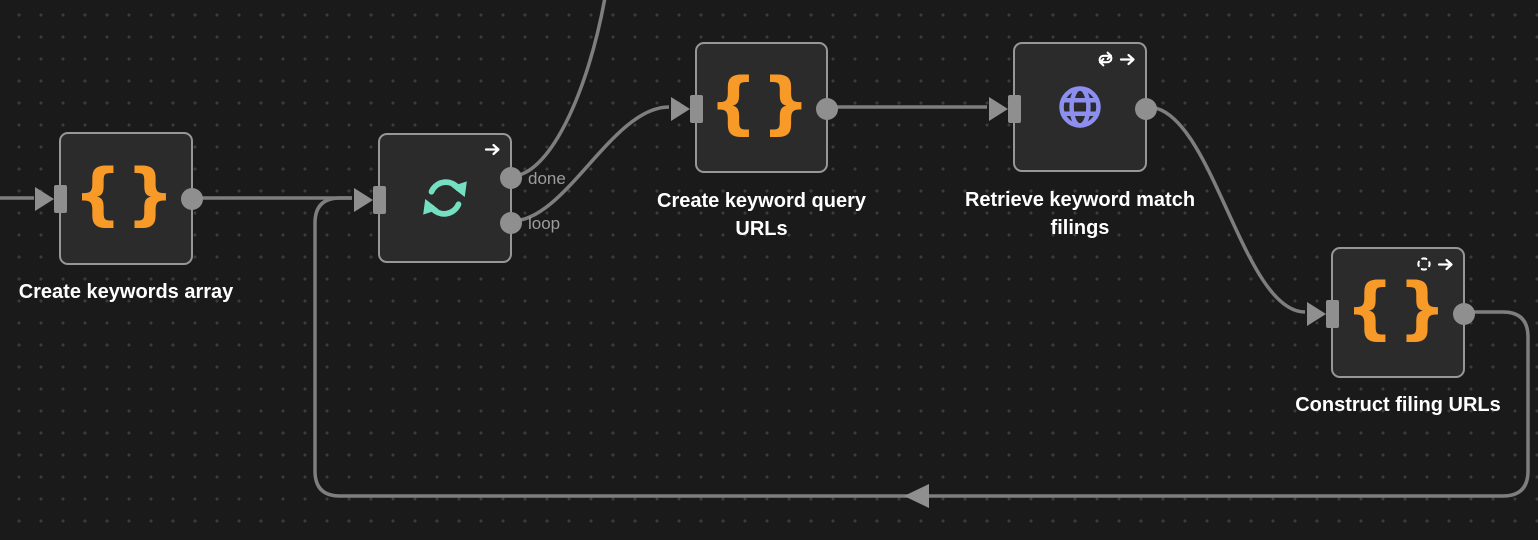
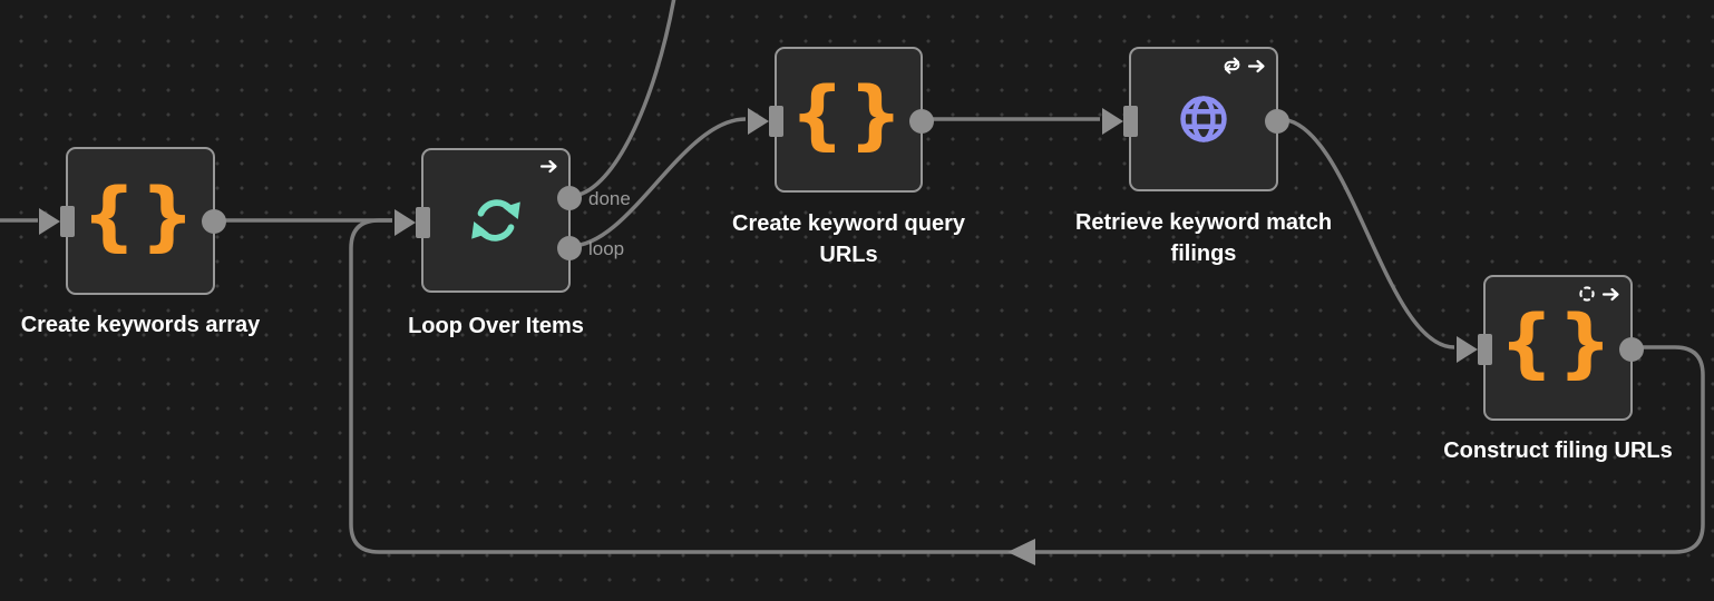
  {}
  Create keywords array
  done
  loop
+ Loop Over Items
  {}
  Create keyword query URLs
  Retrieve keyword match filings
  {}
  Construct filing URLs
